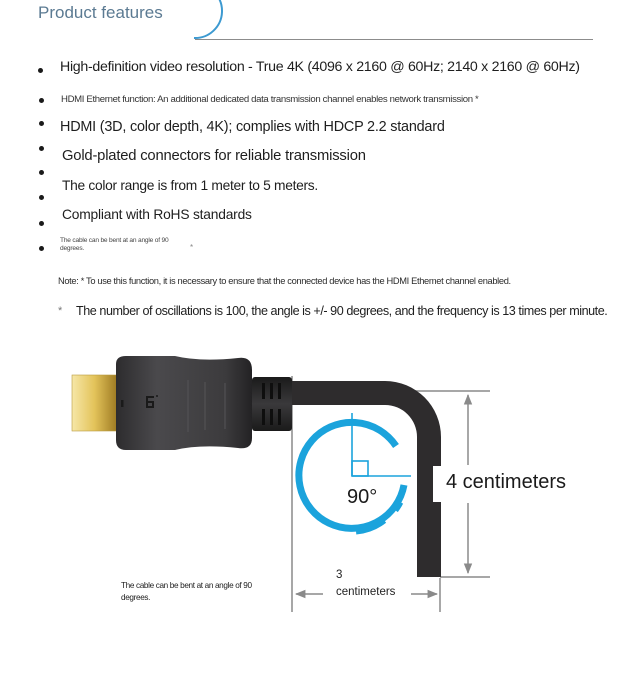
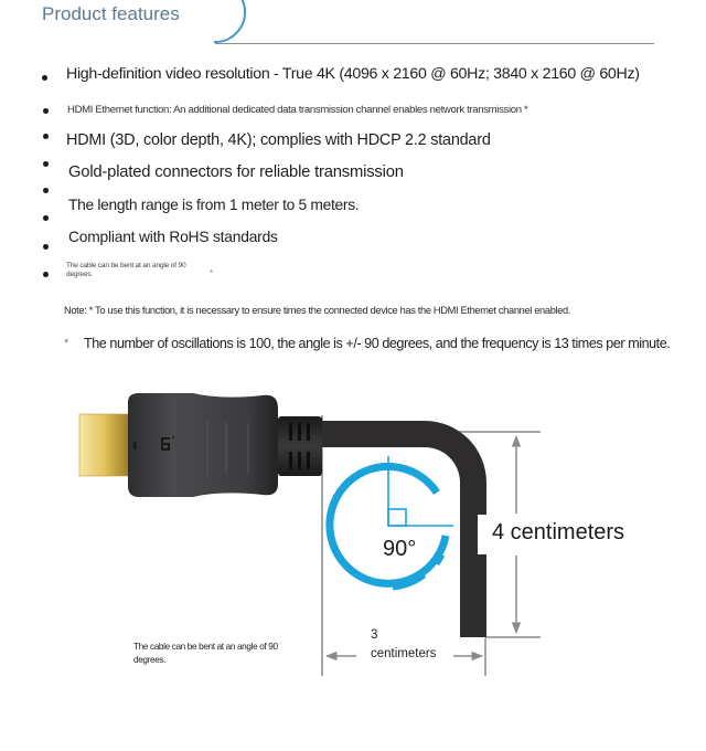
  Product features
- High-definition video resolution - True 4K (4096 x 2160 @ 60Hz; 2140 x 2160 @ 60Hz)
+ High-definition video resolution - True 4K (4096 x 2160 @ 60Hz; 3840 x 2160 @ 60Hz)
  HDMI Ethernet function: An additional dedicated data transmission channel enables network transmission *
  HDMI (3D, color depth, 4K); complies with HDCP 2.2 standard
  Gold-plated connectors for reliable transmission
- The color range is from 1 meter to 5 meters.
+ The length range is from 1 meter to 5 meters.
  Compliant with RoHS standards
  *
- Note: * To use this function, it is necessary to ensure that the connected device has the HDMI Ethemet channel enabled.
+ Note: * To use this function, it is necessary to ensure times the connected device has the HDMI Ethemet channel enabled.
  *
  The number of oscillations is 100, the angle is +/- 90 degrees, and the frequency is 13 times per minute.
  90°
  4 centimeters
  3
  centimeters
  The cable can be bent at an angle of 90 degrees.
